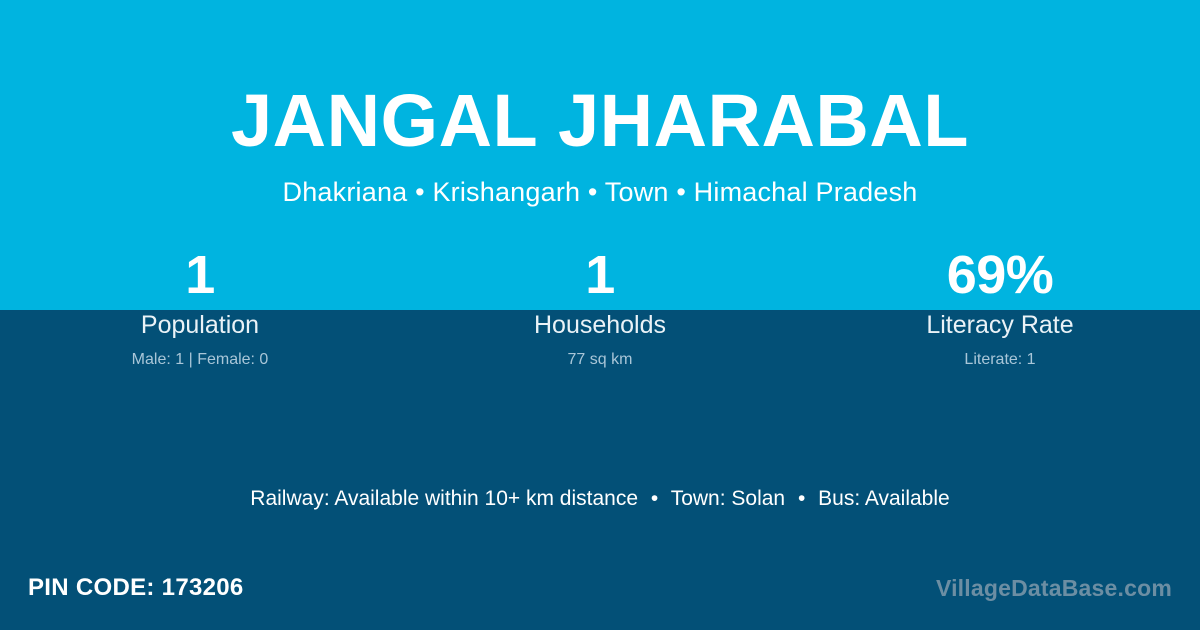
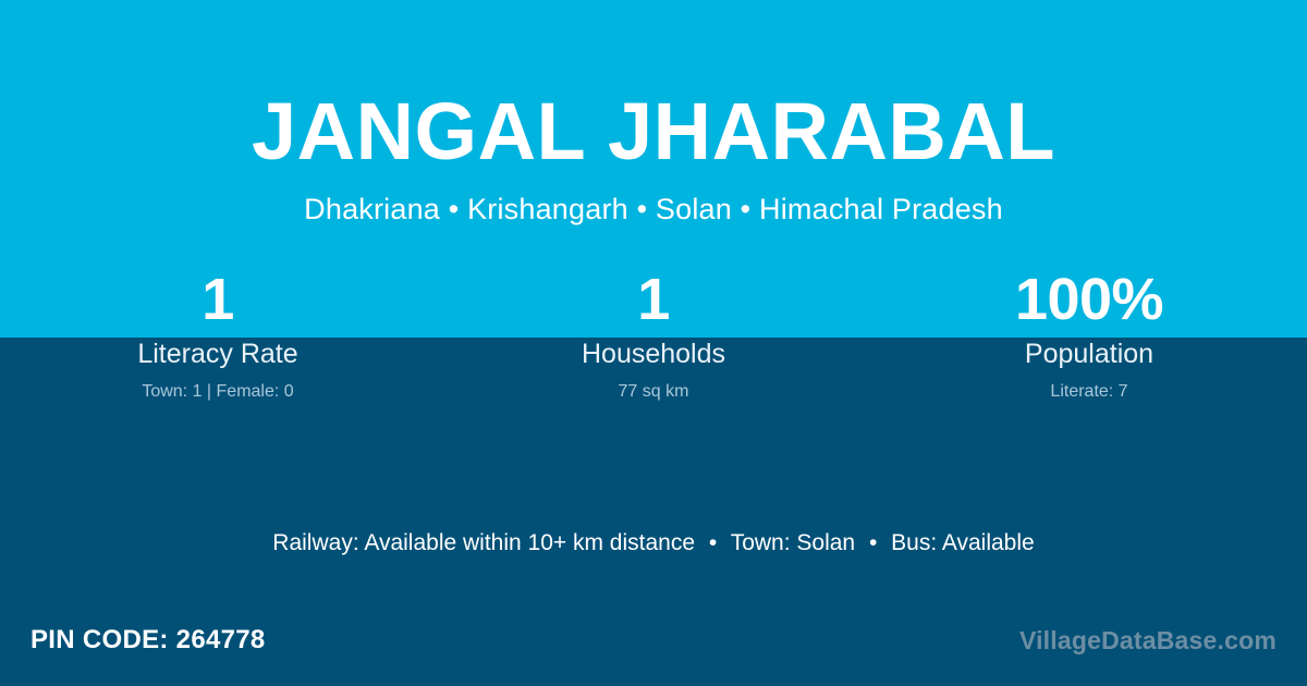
  JANGAL JHARABAL
- Dhakriana • Krishangarh • Town • Himachal Pradesh
+ Dhakriana • Krishangarh • Solan • Himachal Pradesh
  1
- Population
+ Literacy Rate
- Male: 1 | Female: 0
+ Town: 1 | Female: 0
  1
  Households
  77 sq km
- 69%
+ 100%
- Literacy Rate
+ Population
- Literate: 1
+ Literate: 7
  Railway: Available within 10+ km distance • Town: Solan • Bus: Available
- PIN CODE: 173206
+ PIN CODE: 264778
  VillageDataBase.com
